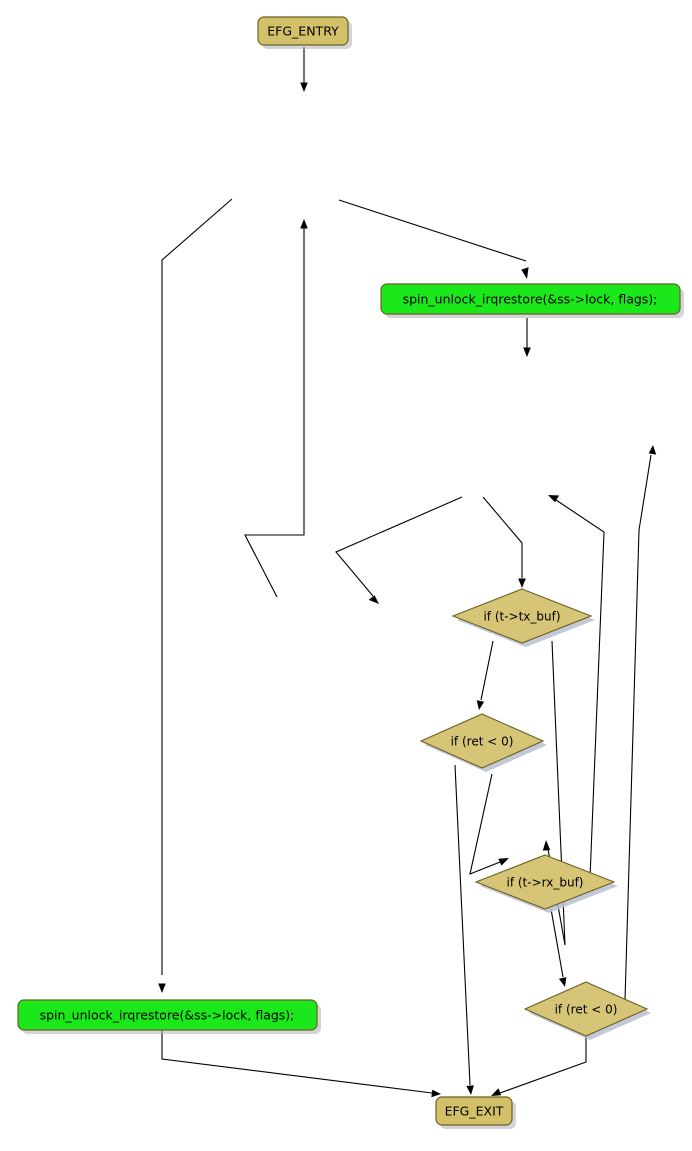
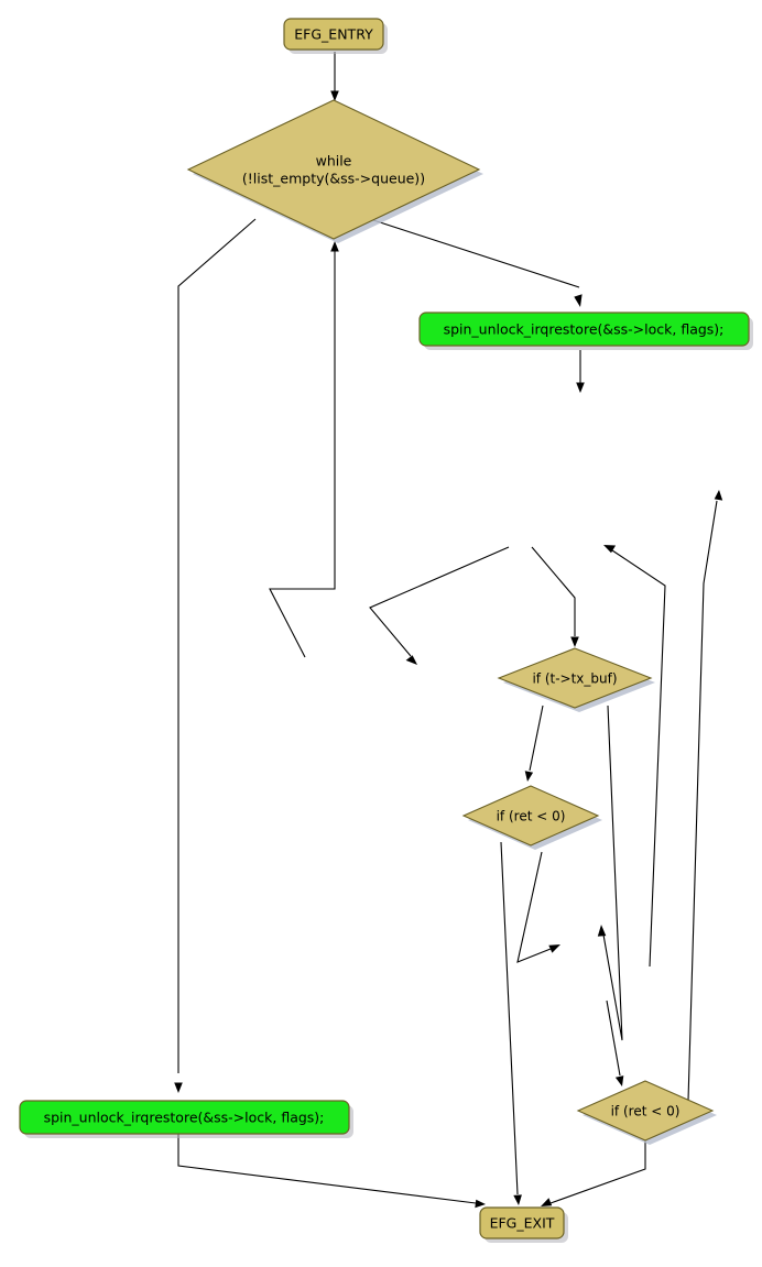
  EFG_ENTRY
+ while
+ (!list_empty(&ss->queue))
  spin_unlock_irqrestore(&ss->lock, flags);
  if (t->tx_buf)
  if (ret < 0)
- if (t->rx_buf)
  if (ret < 0)
  spin_unlock_irqrestore(&ss->lock, flags);
  EFG_EXIT
